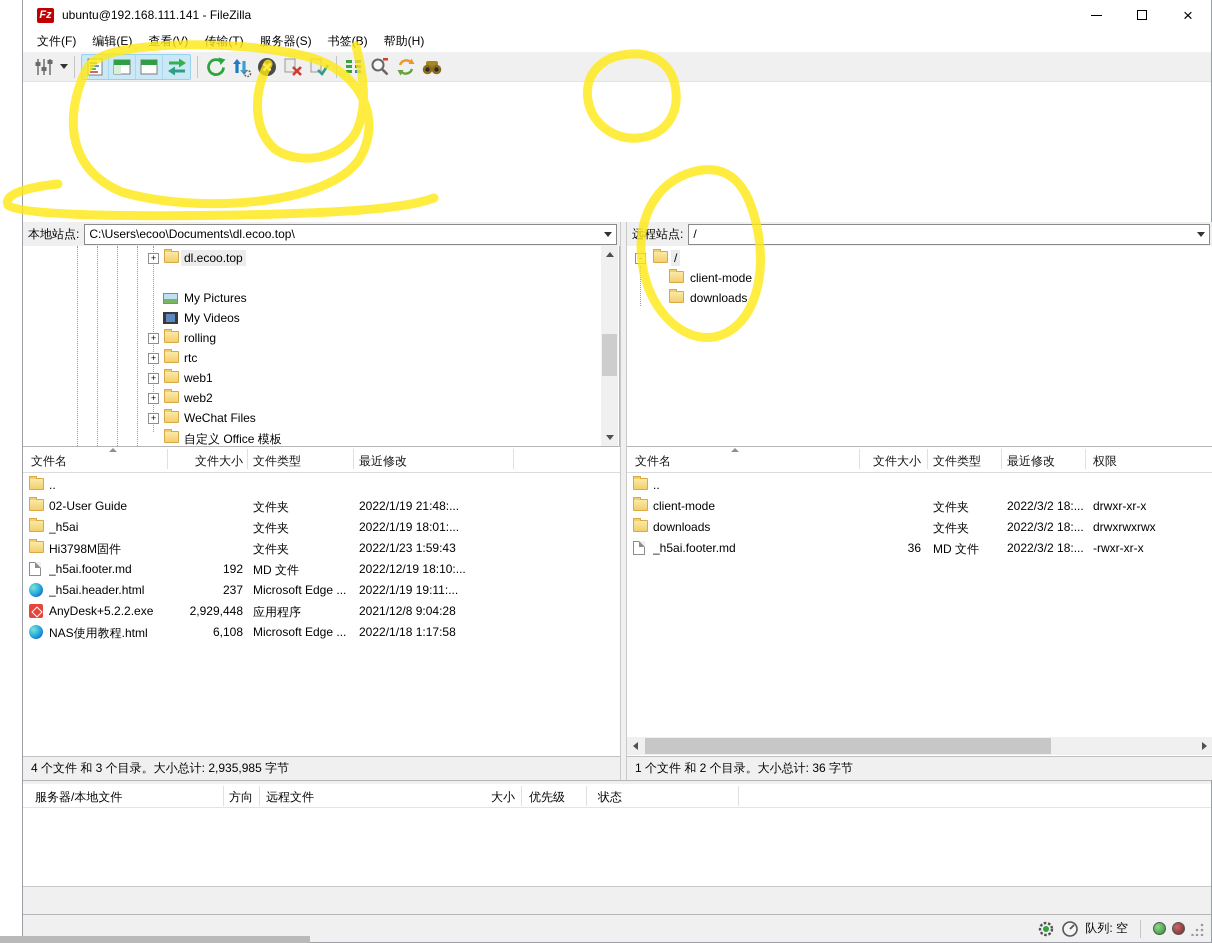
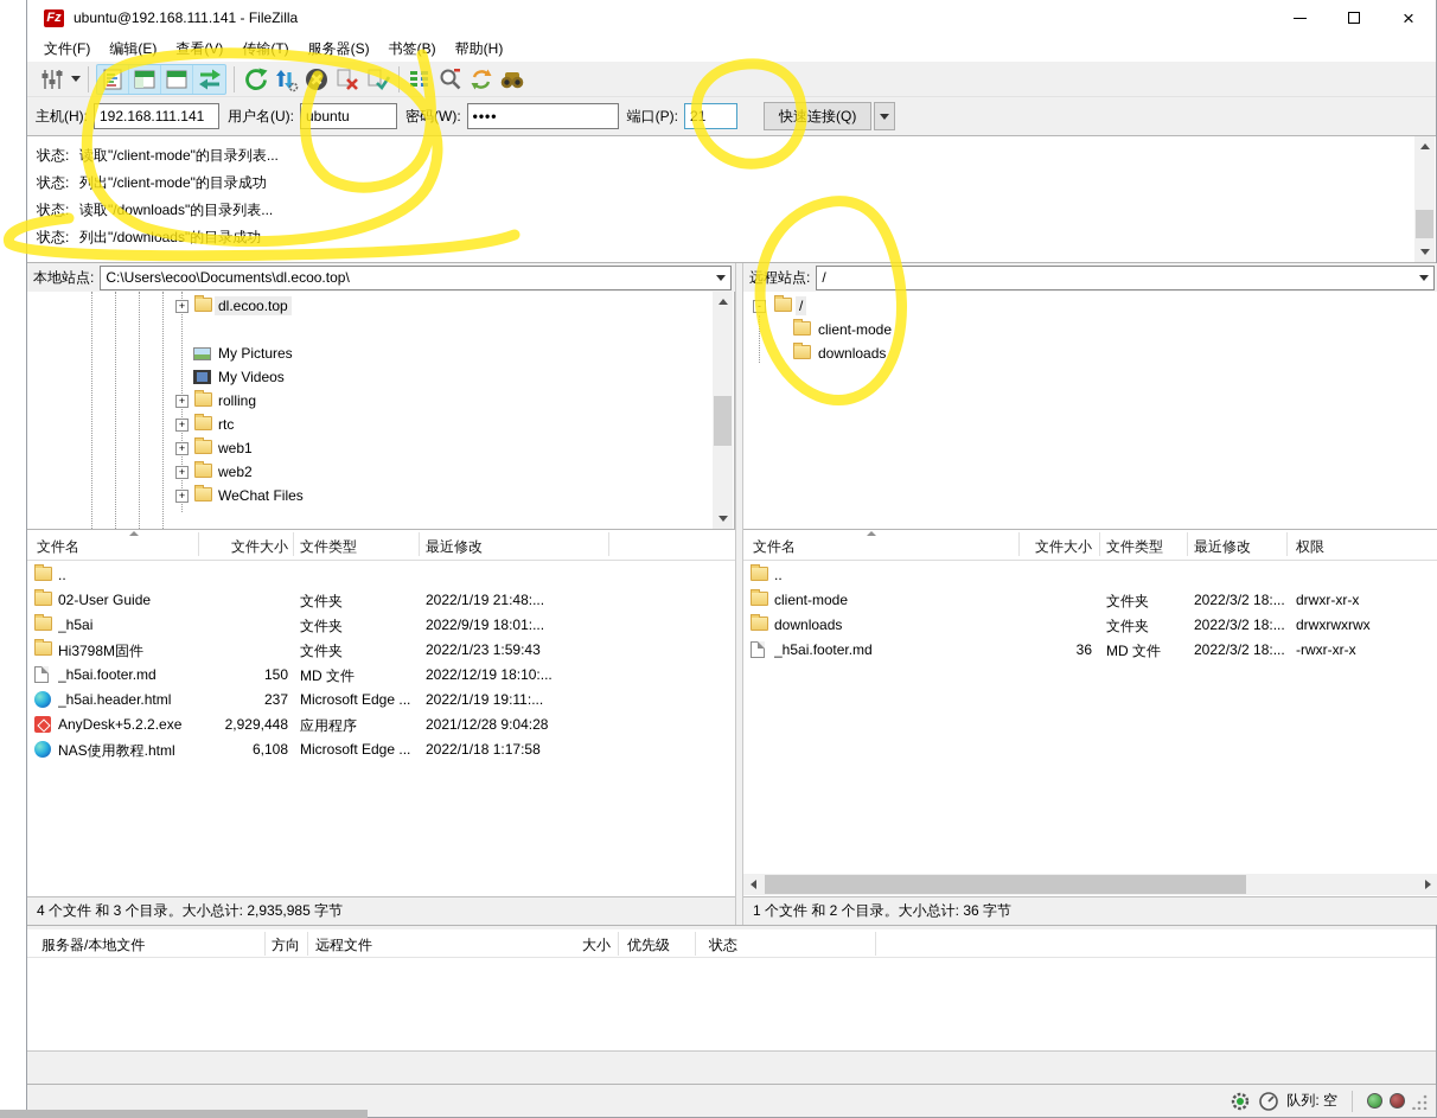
  Fz
  ubuntu@192.168.111.141 - FileZilla
  ×
  文件(F)
  编辑(E)
  查看(V)
  传输(T)
  服务器(S)
  书签(B)
  帮助(H)
+ 主机(H):
+ 192.168.111.141
+ 用户名(U):
+ ubuntu
+ 密码(W):
+ ••••
+ 端口(P):
+ 21
+ 快速连接(Q)
+ 状态: 读取"/client-mode"的目录列表...
+ 状态: 列出"/client-mode"的目录成功
+ 状态: 读取"/downloads"的目录列表...
+ 状态: 列出"/downloads"的目录成功
  本地站点:
  C:\Users\ecoo\Documents\dl.ecoo.top\
  远程站点:
  /
  +
  dl.ecoo.top
  My Pictures
  My Videos
  +
  rolling
  +
  rtc
  +
  web1
  +
  web2
  +
  WeChat Files
- 自定义 Office 模板
  -
  /
  client-mode
  downloads
  文件名
  文件大小
  文件类型
  最近修改
  ..
  02-User Guide
  文件夹
  2022/1/19 21:48:...
  _h5ai
  文件夹
- 2022/1/19 18:01:...
+ 2022/9/19 18:01:...
  Hi3798M固件
  文件夹
  2022/1/23 1:59:43
  _h5ai.footer.md
- 192
+ 150
  MD 文件
  2022/12/19 18:10:...
  _h5ai.header.html
  237
  Microsoft Edge ...
  2022/1/19 19:11:...
  AnyDesk+5.2.2.exe
  2,929,448
  应用程序
- 2021/12/8 9:04:28
+ 2021/12/28 9:04:28
  NAS使用教程.html
  6,108
  Microsoft Edge ...
  2022/1/18 1:17:58
  4 个文件 和 3 个目录。大小总计: 2,935,985 字节
  文件名
  文件大小
  文件类型
  最近修改
  权限
  ..
  client-mode
  文件夹
  2022/3/2 18:...
  drwxr-xr-x
  downloads
  文件夹
  2022/3/2 18:...
  drwxrwxrwx
  _h5ai.footer.md
  36
  MD 文件
  2022/3/2 18:...
  -rwxr-xr-x
  1 个文件 和 2 个目录。大小总计: 36 字节
  服务器/本地文件
  方向
  远程文件
  大小
  优先级
  状态
  队列: 空
